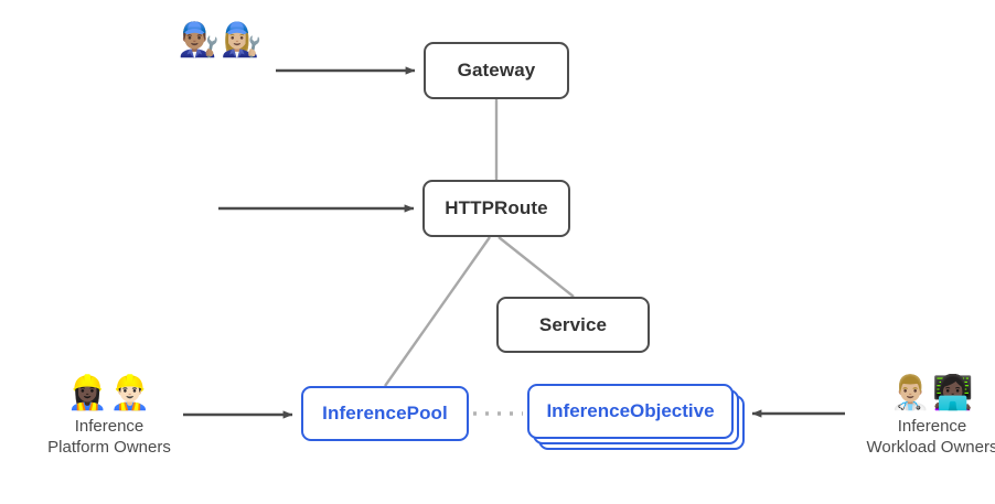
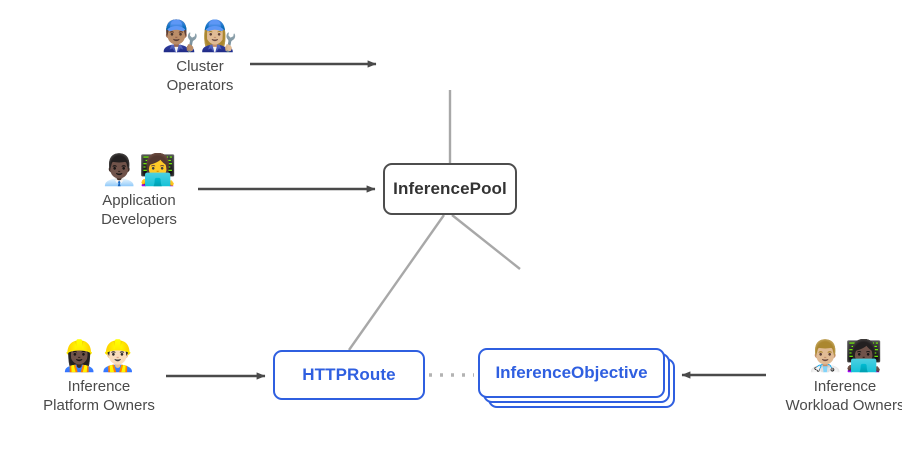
- Gateway
- HTTPRoute
+ InferencePool
- Service
- InferencePool
+ HTTPRoute
  InferenceObjective
  👨🏽‍🔧👩🏼‍🔧
+ Cluster
+ Operators
+ 👨🏿‍💼👩‍💻
+ Application
+ Developers
  👷🏿‍♀️👷🏻‍♂️
  Inference
  Platform Owners
  👨🏼‍⚕️👩🏿‍💻
  Inference
  Workload Owners
